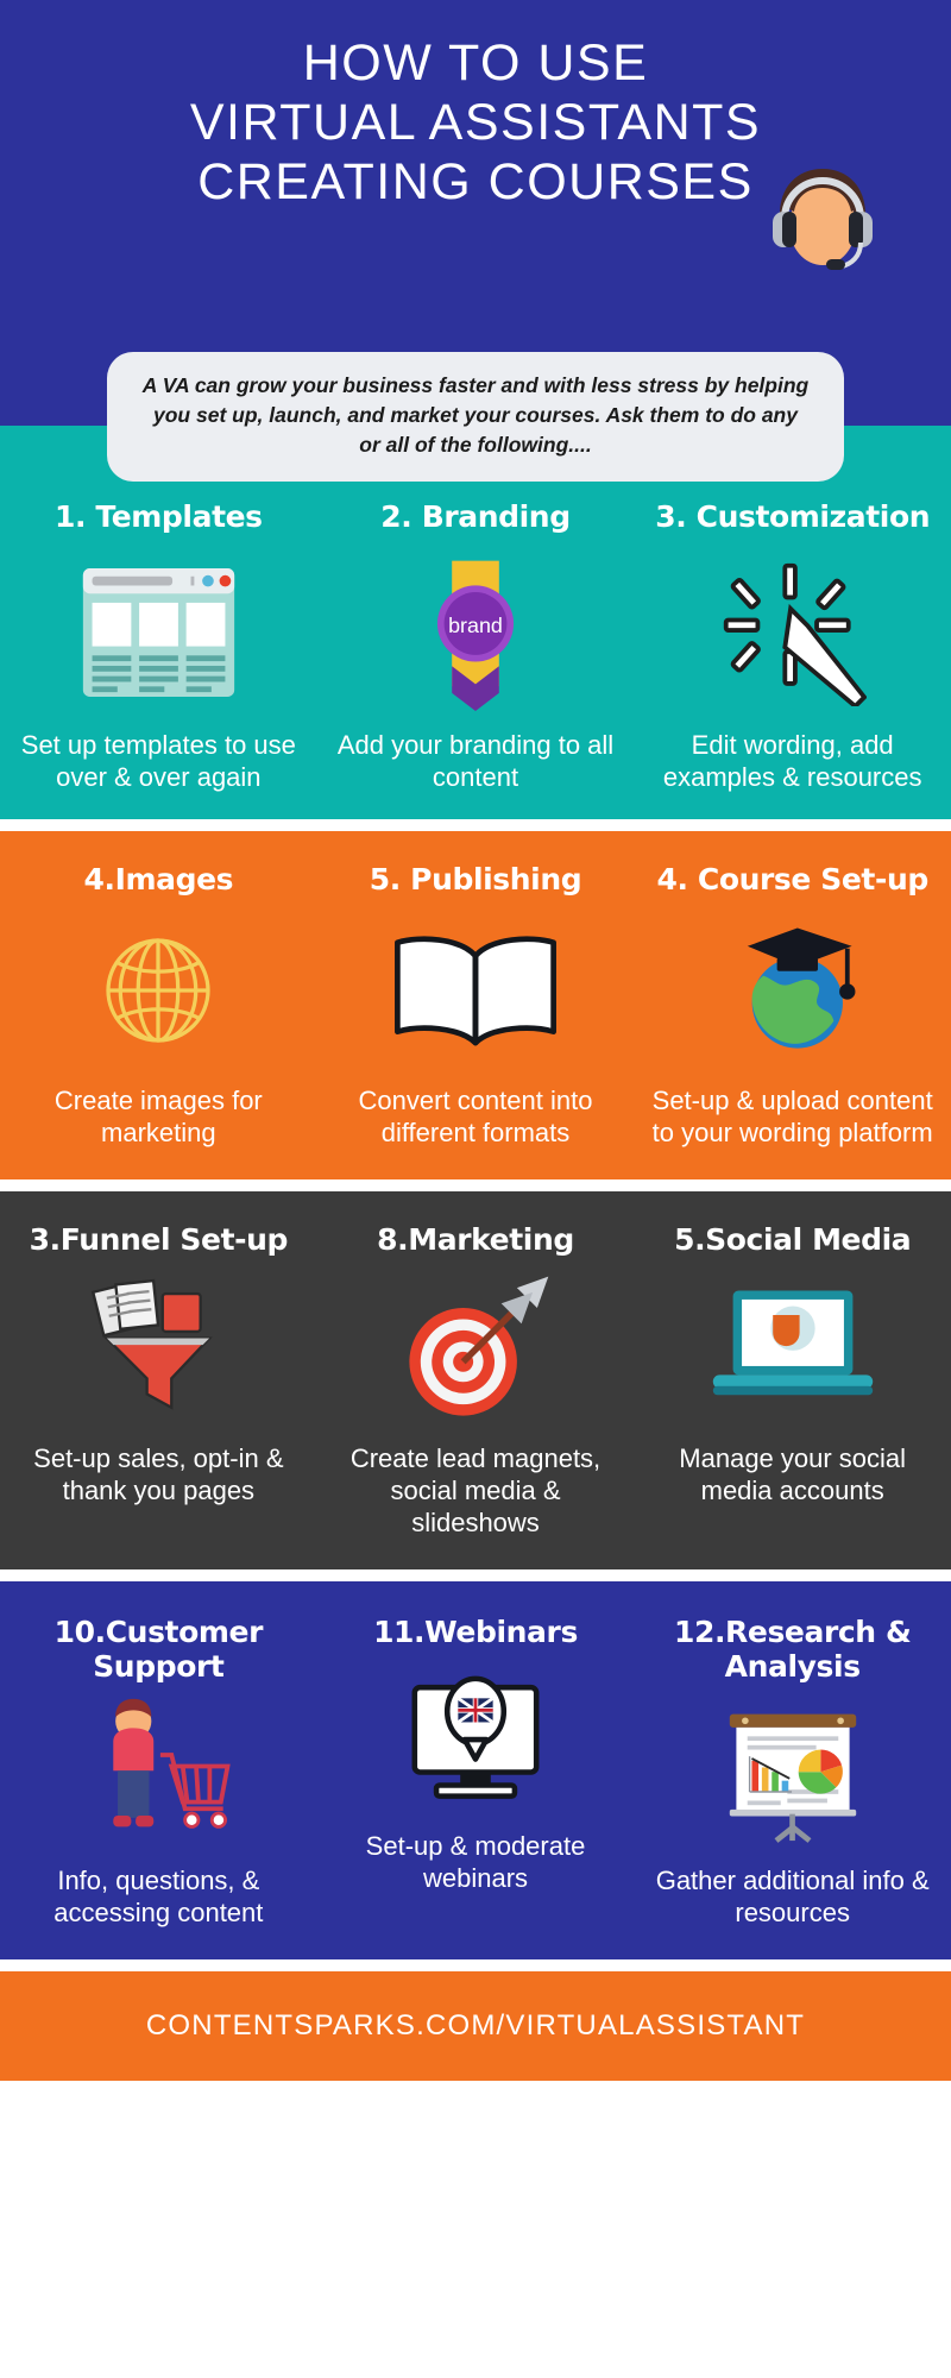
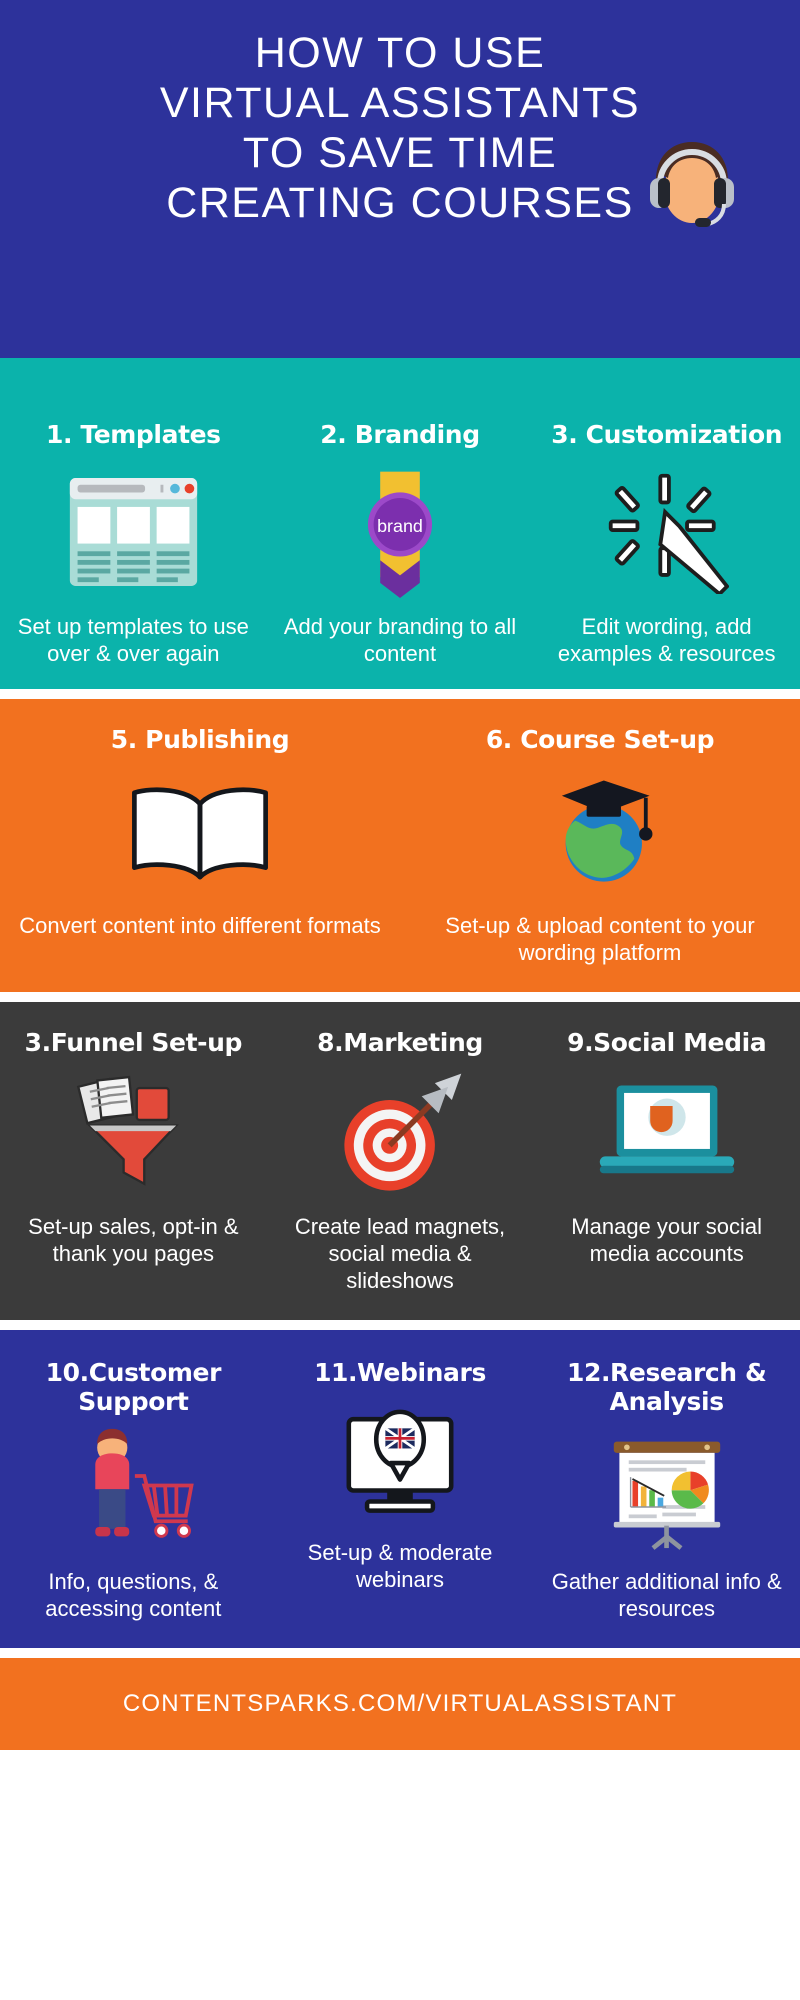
  HOW TO USE
  VIRTUAL ASSISTANTS
+ TO SAVE TIME
  CREATING COURSES
- A VA can grow your business faster and with less stress by helping you set up, launch, and market your courses. Ask them to do any or all of the following....
  1. Templates
  Set up templates to use over & over again
  2. Branding
  brand
  Add your branding to all content
  3. Customization
  Edit wording, add examples & resources
- 4.Images
- Create images for marketing
  5. Publishing
  Convert content into different formats
- 4. Course Set-up
+ 6. Course Set-up
  Set-up & upload content to your wording platform
  3.Funnel Set-up
  Set-up sales, opt-in & thank you pages
  8.Marketing
  Create lead magnets, social media & slideshows
- 5.Social Media
+ 9.Social Media
  Manage your social media accounts
  10.Customer Support
  Info, questions, & accessing content
  11.Webinars
  Set-up & moderate webinars
  12.Research & Analysis
  Gather additional info & resources
  CONTENTSPARKS.COM/VIRTUALASSISTANT
